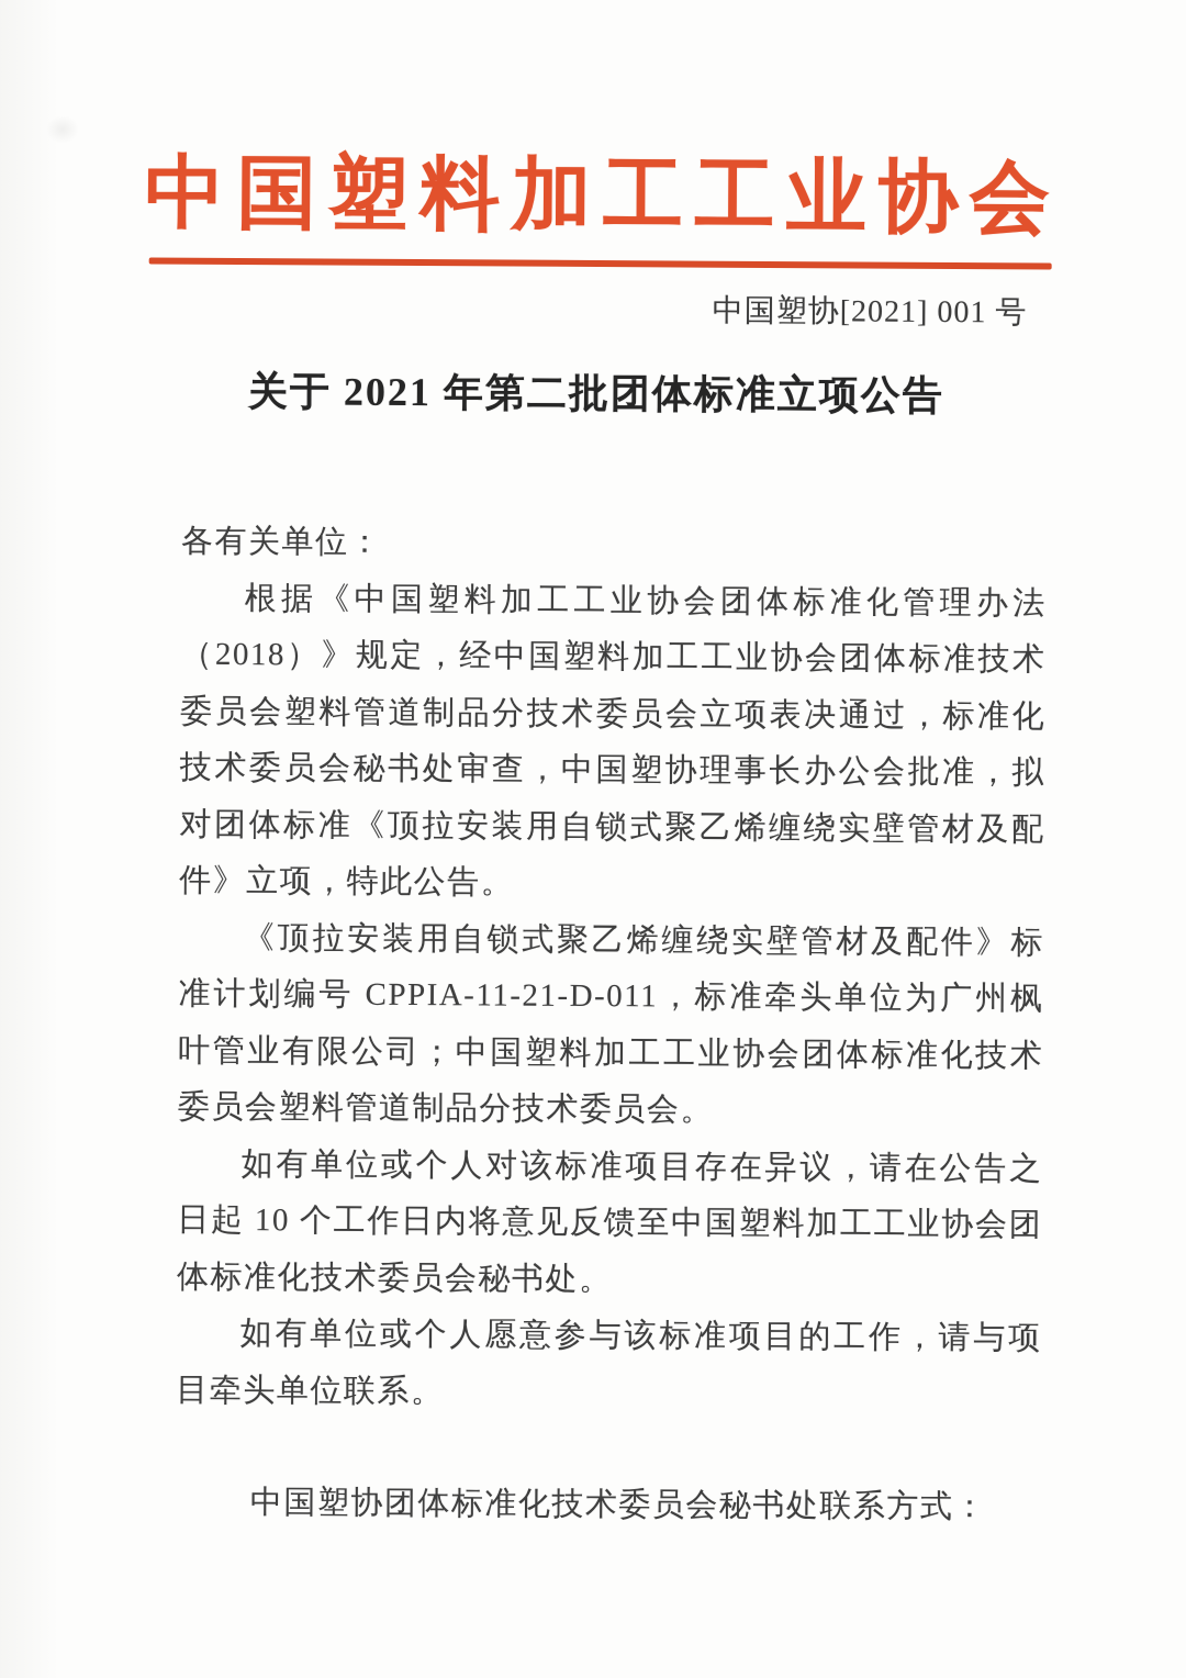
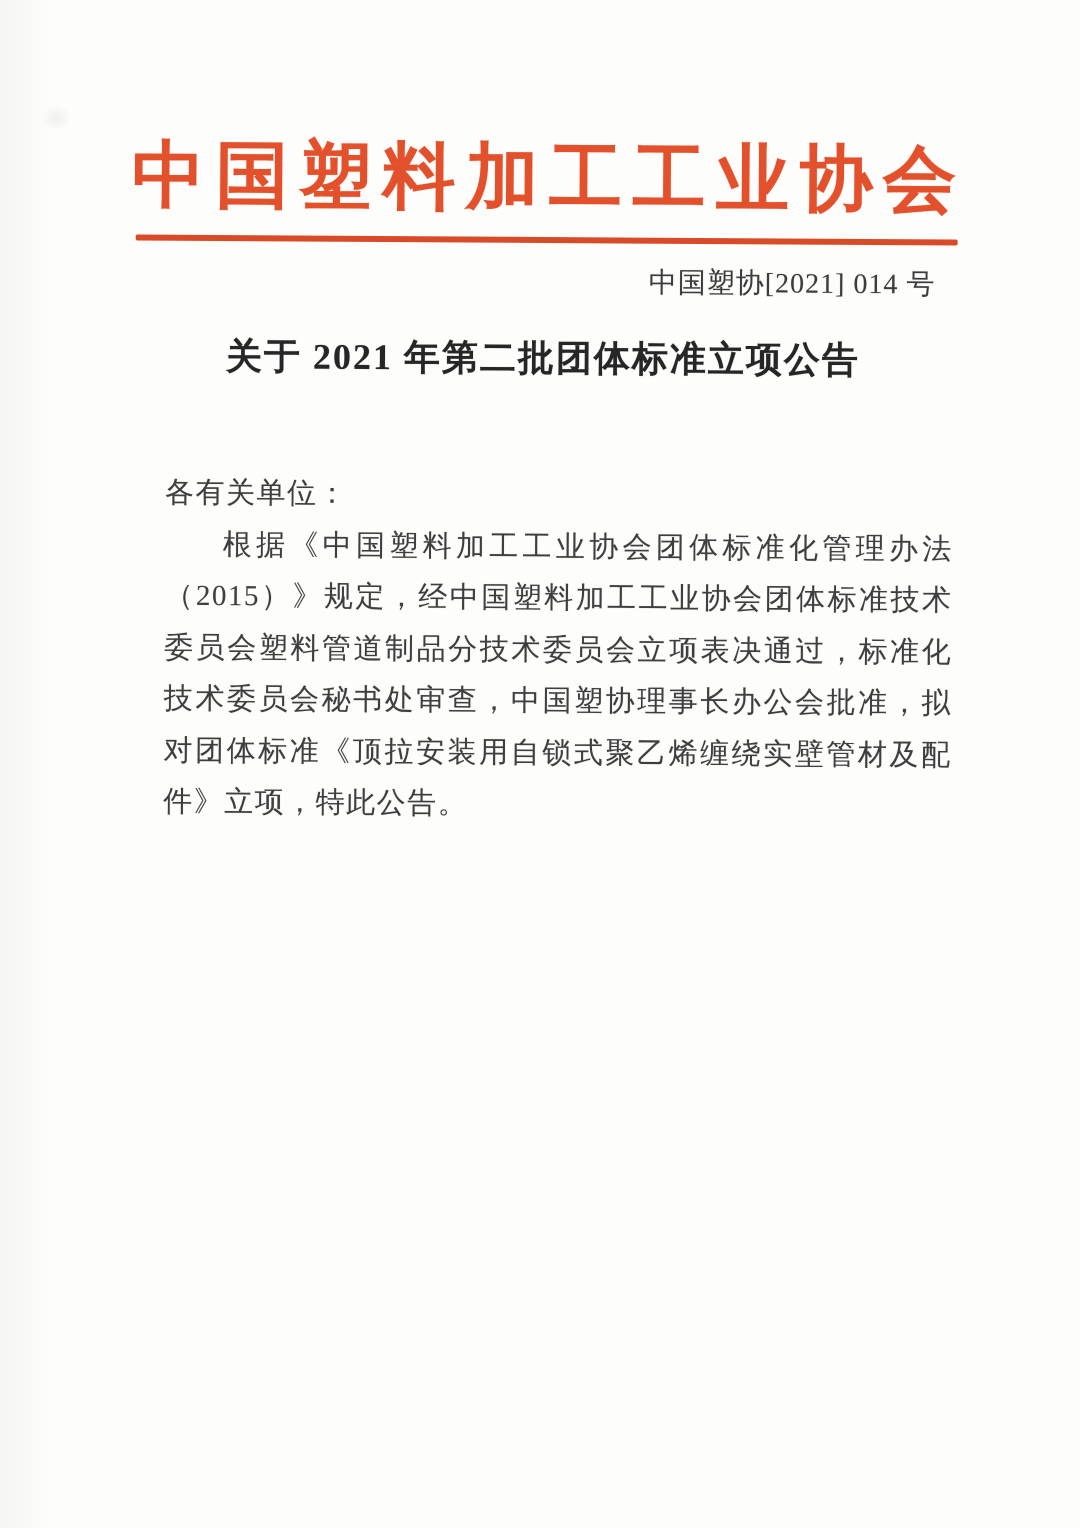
  中国塑料加工工业协会
- 中国塑协[2021] 001 号
+ 中国塑协[2021] 014 号
  关于 2021 年第二批团体标准立项公告
  各有关单位：
- 根据《中国塑料加工工业协会团体标准化管理办法（2018）》规定，经中国塑料加工工业协会团体标准技术委员会塑料管道制品分技术委员会立项表决通过，标准化技术委员会秘书处审查，中国塑协理事长办公会批准，拟对团体标准《顶拉安装用自锁式聚乙烯缠绕实壁管材及配件》立项，特此公告。
+ 根据《中国塑料加工工业协会团体标准化管理办法（2015）》规定，经中国塑料加工工业协会团体标准技术委员会塑料管道制品分技术委员会立项表决通过，标准化技术委员会秘书处审查，中国塑协理事长办公会批准，拟对团体标准《顶拉安装用自锁式聚乙烯缠绕实壁管材及配件》立项，特此公告。
- 《顶拉安装用自锁式聚乙烯缠绕实壁管材及配件》标准计划编号 CPPIA-11-21-D-011，标准牵头单位为广州枫叶管业有限公司；中国塑料加工工业协会团体标准化技术委员会塑料管道制品分技术委员会。
- 如有单位或个人对该标准项目存在异议，请在公告之日起 10 个工作日内将意见反馈至中国塑料加工工业协会团体标准化技术委员会秘书处。
- 如有单位或个人愿意参与该标准项目的工作，请与项目牵头单位联系。
- 中国塑协团体标准化技术委员会秘书处联系方式：
